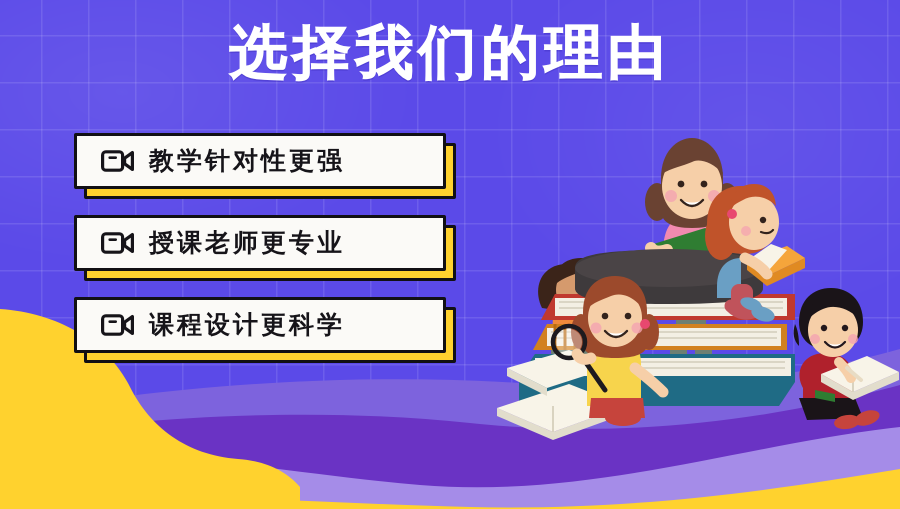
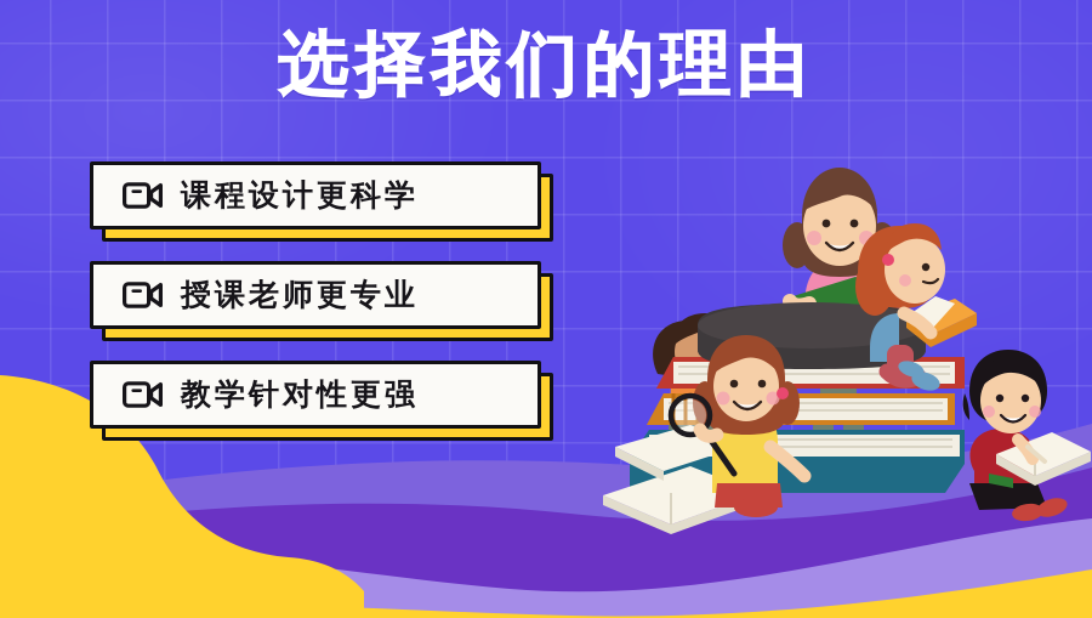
  选择我们的理由
- 教学针对性更强
+ 课程设计更科学
  授课老师更专业
- 课程设计更科学
+ 教学针对性更强
